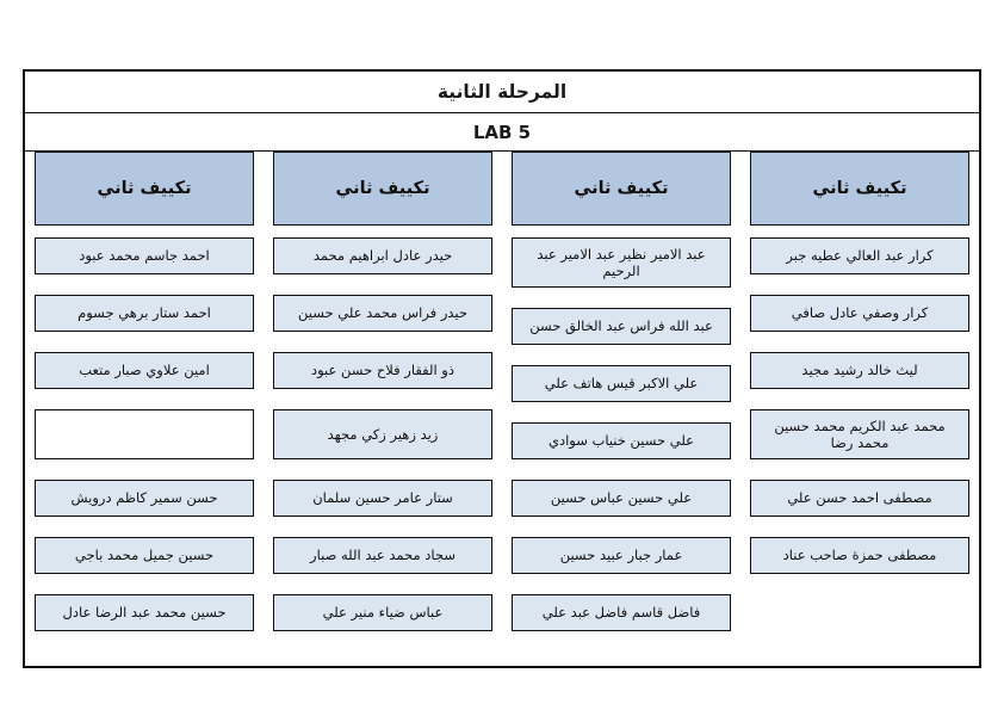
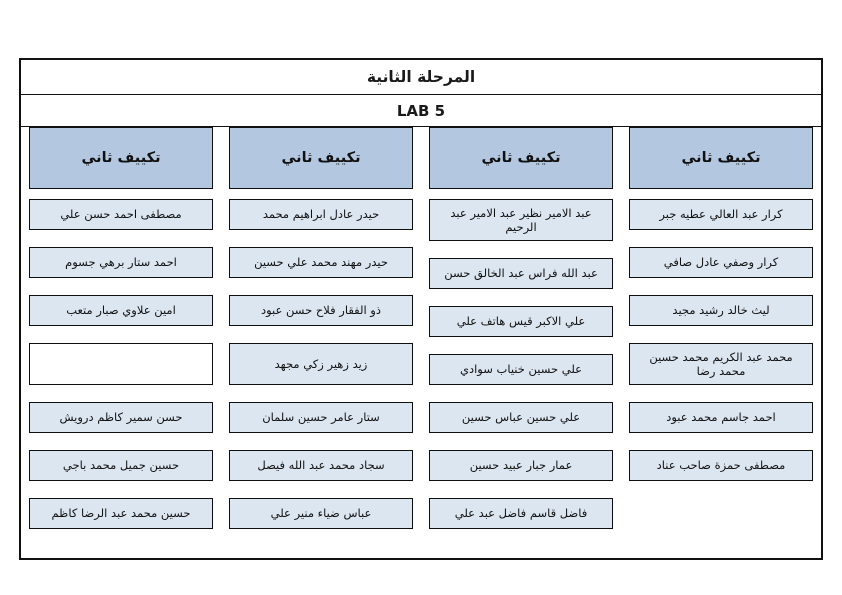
  المرحلة الثانية
  LAB 5
  تكييف ثاني
- احمد جاسم محمد عبود
+ مصطفى احمد حسن علي
  احمد ستار برهي جسوم
  امين علاوي صبار متعب
  حسن سمير كاظم درويش
  حسين جميل محمد باجي
- حسين محمد عبد الرضا عادل
+ حسين محمد عبد الرضا كاظم
  تكييف ثاني
  حيدر عادل ابراهيم محمد
- حيدر فراس محمد علي حسين
+ حيدر مهند محمد علي حسين
  ذو الفقار فلاح حسن عبود
  زيد زهير زكي مجهد
  ستار عامر حسين سلمان
- سجاد محمد عبد الله صبار
+ سجاد محمد عبد الله فيصل
  عباس ضياء منير علي
  تكييف ثاني
  عبد الامير نظير عبد الامير عبد الرحيم
  عبد الله فراس عبد الخالق حسن
  علي الاكبر قيس هاتف علي
  علي حسين خنياب سوادي
  علي حسين عباس حسين
  عمار جبار عبيد حسين
  فاضل قاسم فاضل عبد علي
  تكييف ثاني
  كرار عبد العالي عطيه جبر
  كرار وصفي عادل صافي
  ليث خالد رشيد مجيد
  محمد عبد الكريم محمد حسين محمد رضا
- مصطفى احمد حسن علي
+ احمد جاسم محمد عبود
  مصطفى حمزة صاحب عناد
